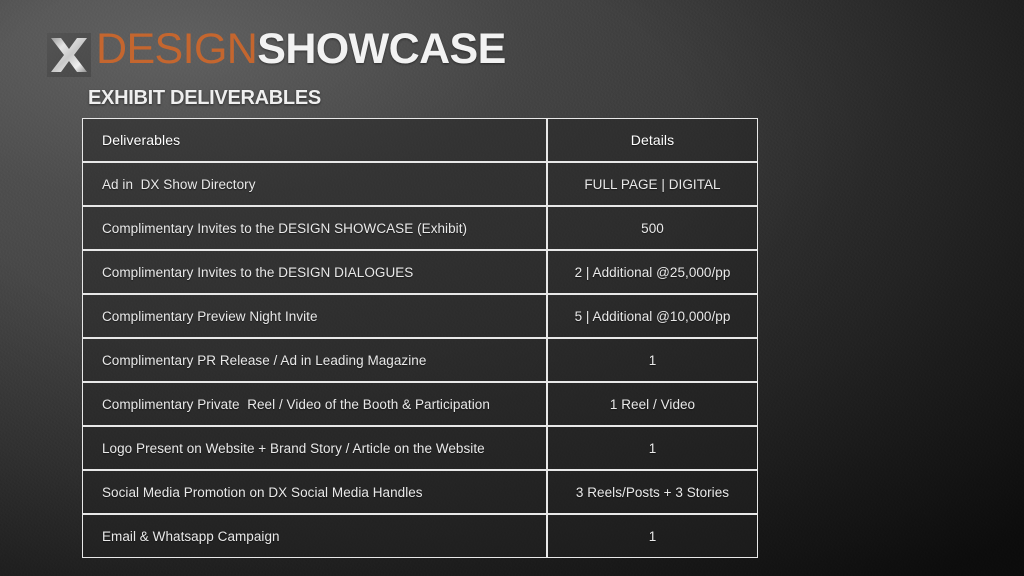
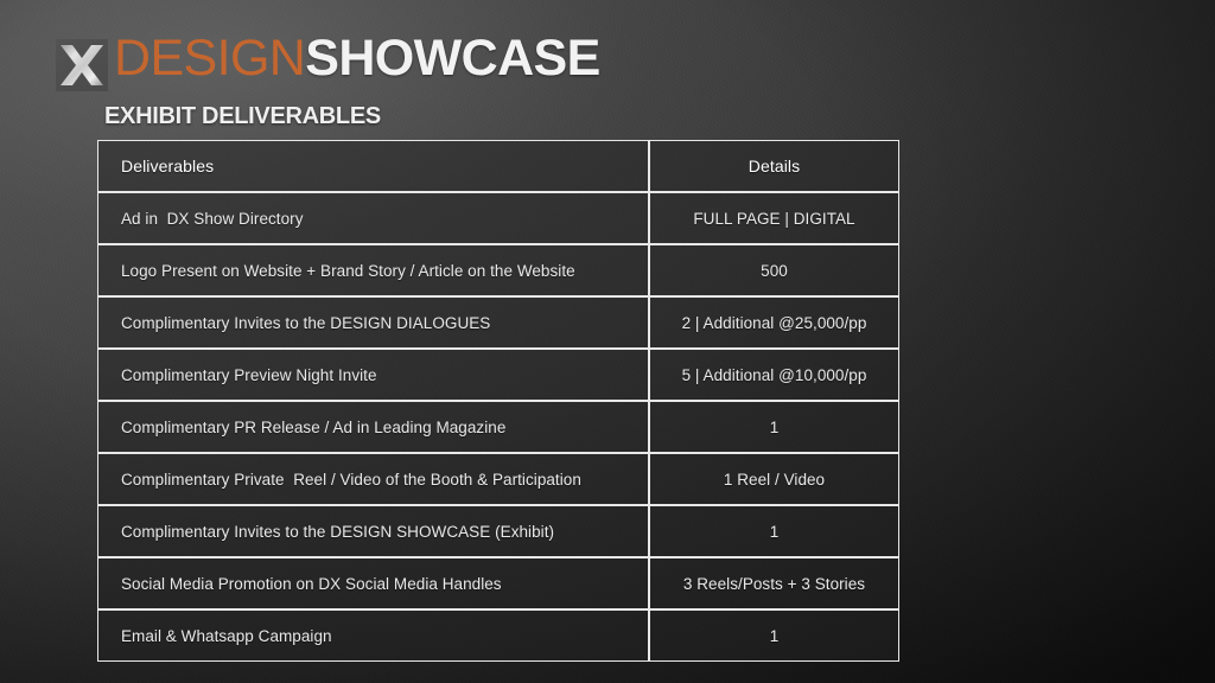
  DESIGN
  SHOWCASE
  EXHIBIT DELIVERABLES
  Deliverables	Details
  Ad in DX Show Directory	FULL PAGE | DIGITAL
- Complimentary Invites to the DESIGN SHOWCASE (Exhibit)	500
+ Logo Present on Website + Brand Story / Article on the Website	500
  Complimentary Invites to the DESIGN DIALOGUES	2 | Additional @25,000/pp
  Complimentary Preview Night Invite	5 | Additional @10,000/pp
  Complimentary PR Release / Ad in Leading Magazine	1
  Complimentary Private Reel / Video of the Booth & Participation	1 Reel / Video
- Logo Present on Website + Brand Story / Article on the Website	1
+ Complimentary Invites to the DESIGN SHOWCASE (Exhibit)	1
  Social Media Promotion on DX Social Media Handles	3 Reels/Posts + 3 Stories
  Email & Whatsapp Campaign	1
